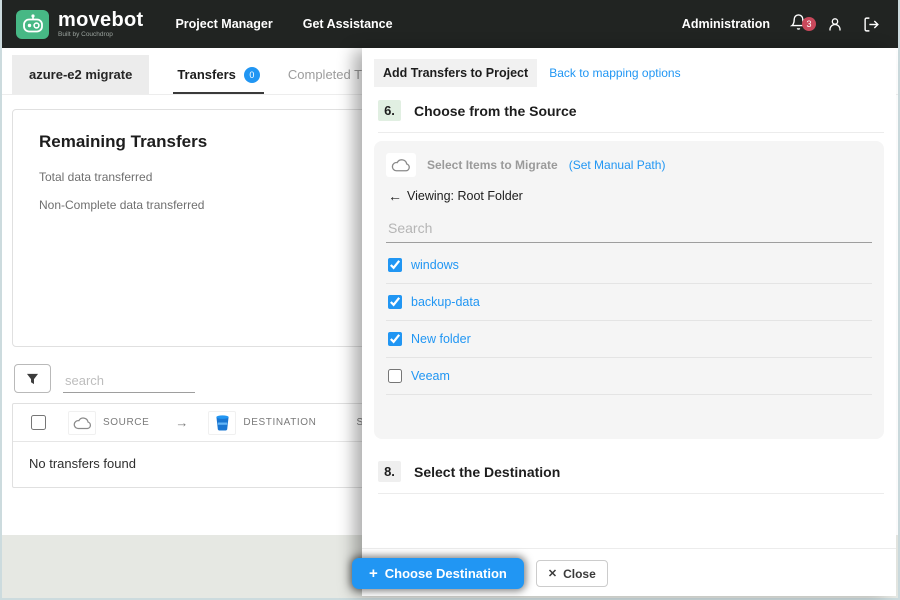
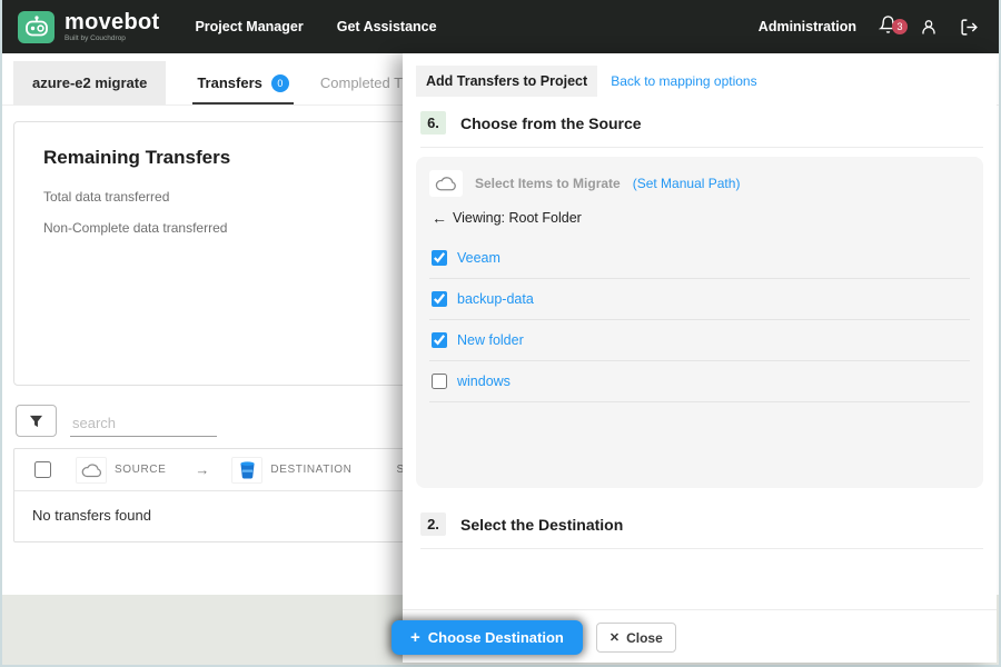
  movebot
  Project Manager
  Get Assistance
  Administration
  3
  azure-e2 migrate
  Transfers
  0
  Remaining Transfers
  Total data transferred
  Non-Complete data transferred
  search
  SOURCE
  →
  DESTINATION
  No transfers found
  Add Transfers to Project
  Back to mapping options
  6.
  Choose from the Source
  Select Items to Migrate
  (Set Manual Path)
  ←
  Viewing: Root Folder
- Search
- windows
+ Veeam
  backup-data
  New folder
- Veeam
+ windows
- 8.
+ 2.
  Select the Destination
  +
  Choose Destination
  ✕
  Close
